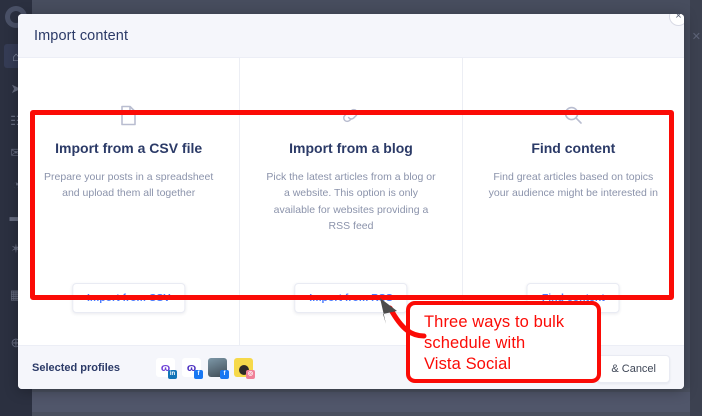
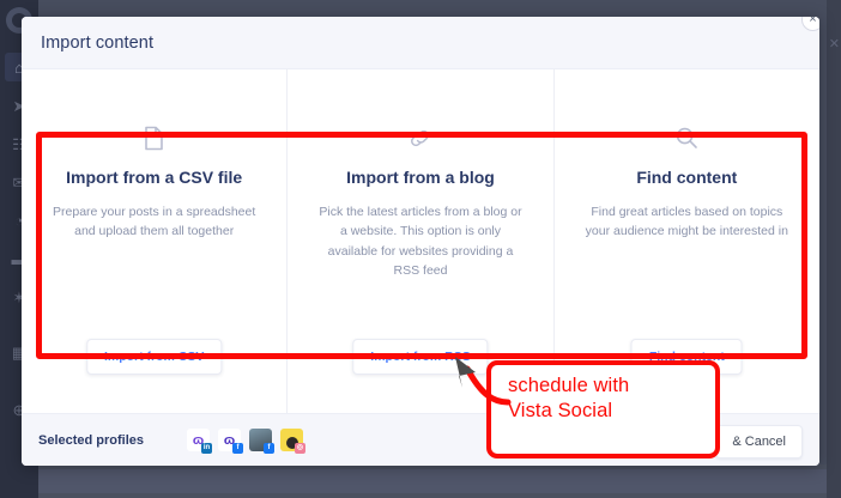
  ⌂
  ➤
  ☷
  ✉
  ◔
  ▬
  ✶
  ▦
  ⊕
  ✕
  Import content
  Import from a CSV file
  Prepare your posts in a spreadsheet and upload them all together
  Import from CSV
  Import from a blog
  Pick the latest articles from a blog or a website. This option is only available for websites providing a RSS feed
  Import from RSS
  Find content
  Find great articles based on topics your audience might be interested in
  Find content
  Selected profiles
  ɷ
  ɷ
  & Cancel
  ×
- Three ways to bulk
  schedule with
  Vista Social
